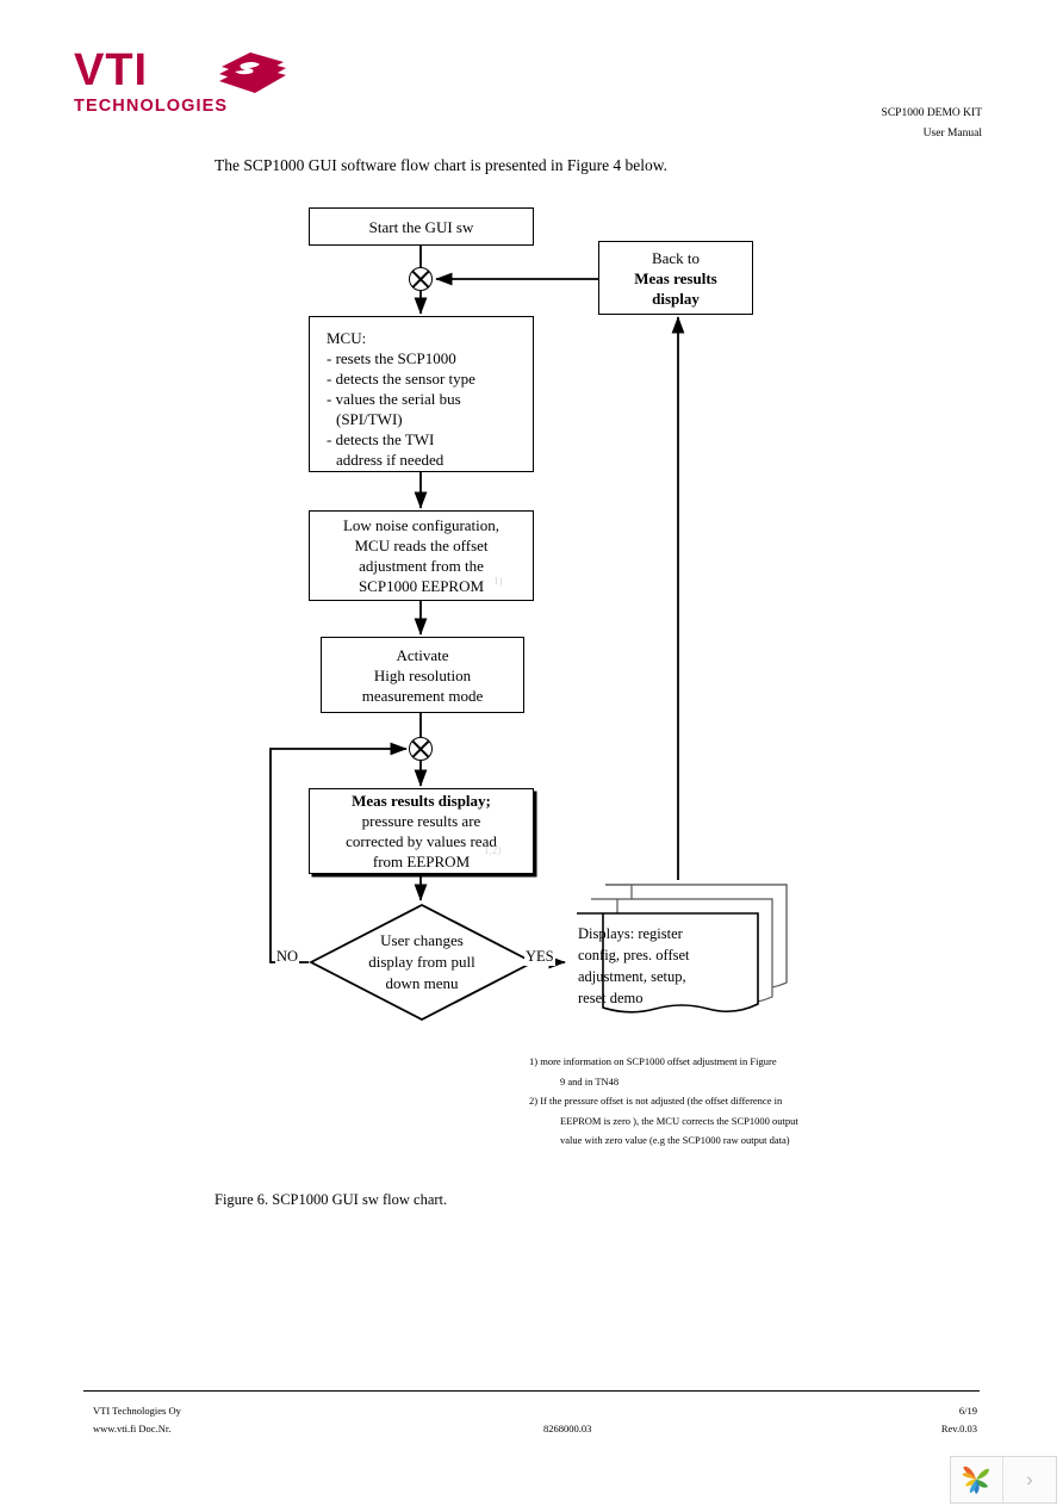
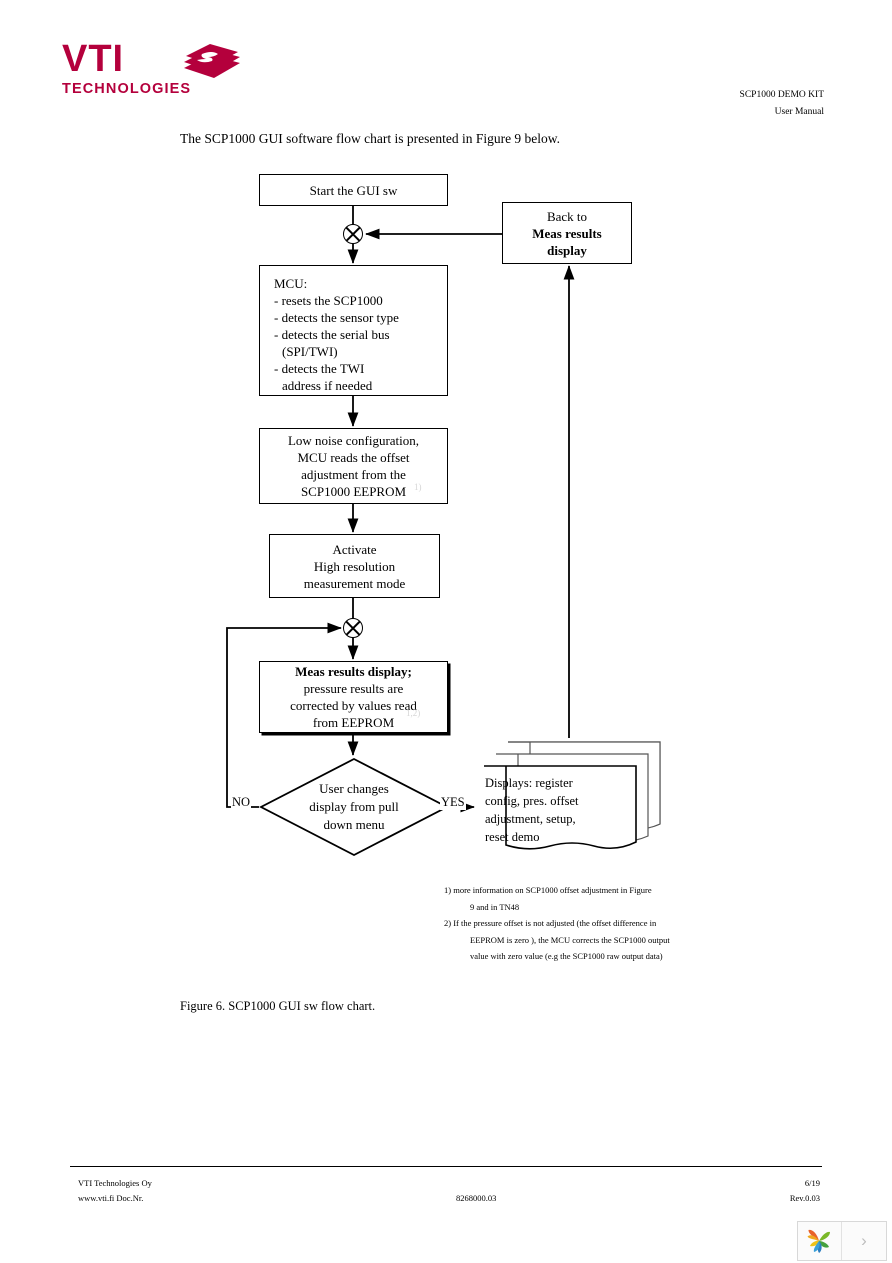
  VTI
  TECHNOLOGIES
  SCP1000 DEMO KIT
  User Manual
- The SCP1000 GUI software flow chart is presented in Figure 4 below.
+ The SCP1000 GUI software flow chart is presented in Figure 9 below.
  Start the GUI sw
  Back to
  Meas results
  display
  MCU:
  - resets the SCP1000
  - detects the sensor type
- - values the serial bus
+ - detects the serial bus
  (SPI/TWI)
  - detects the TWI
  address if needed
  Low noise configuration,
  MCU reads the offset
  adjustment from the
  SCP1000 EEPROM
  1)
  Activate
  High resolution
  measurement mode
  Meas results display;
  pressure results are
  corrected by values read
  from EEPROM
  1,2)
  User changes
  display from pull
  down menu
  NO
  YES
  Displays: register
  config, pres. offset
  adjustment, setup,
  reset demo
  1) more information on SCP1000 offset adjustment in Figure
  9 and in TN48
  2) If the pressure offset is not adjusted (the offset difference in
  EEPROM is zero ), the MCU corrects the SCP1000 output
  value with zero value (e.g the SCP1000 raw output data)
  Figure 6. SCP1000 GUI sw flow chart.
  VTI Technologies Oy
  www.vti.fi Doc.Nr.
  8268000.03
  6/19
  Rev.0.03
  ›
